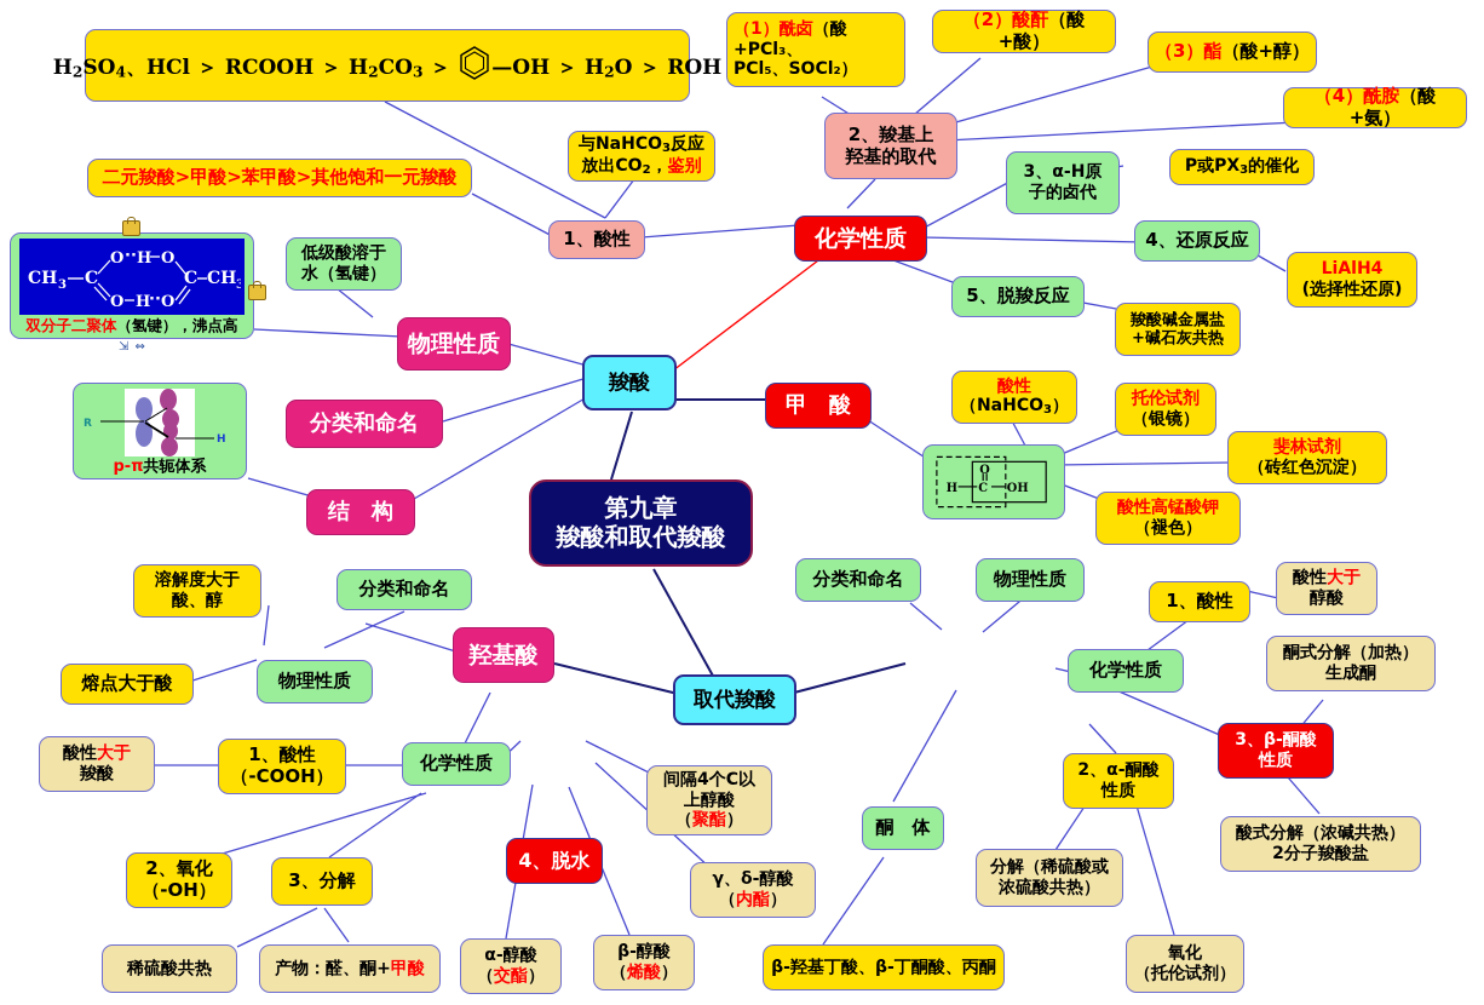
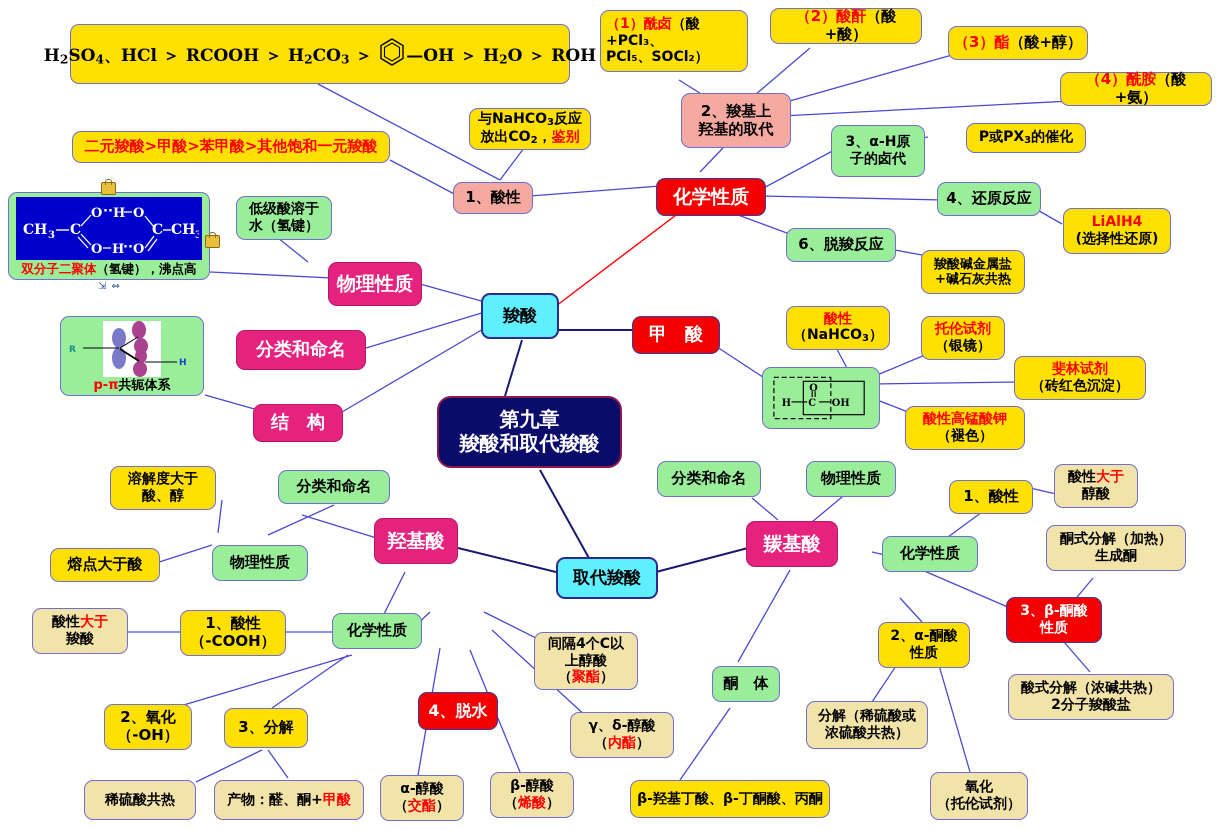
  H2SO4、HCl ＞ RCOOH ＞ H2CO3 ＞ —OH ＞ H2O ＞ ROH
  （1）酰卤（酸+PCl₃、
  PCl₅、SOCl₂）
  （2）酸酐（酸+酸）
  （3）酯（酸+醇）
  （4）酰胺（酸+氨）
  2、羧基上
  羟基的取代
  3、α-H原
  子的卤代
  P或PX3的催化
  4、还原反应
  LiAlH4
  (选择性还原)
- 5、脱羧反应
+ 6、脱羧反应
  羧酸碱金属盐
  +碱石灰共热
  与NaHCO3反应
  放出CO2，鉴别
  二元羧酸>甲酸>苯甲酸>其他饱和一元羧酸
  1、酸性
  化学性质
  CH
  3
  C
  O
  ··
  H
  O
  O
  H
  ··
  O
  C
  CH
  3
  双分子二聚体（氢键），沸点高
  ⇲ ⇔
  低级酸溶于
  水（氢键）
  物理性质
  R
  H
  p-π共轭体系
  分类和命名
  结 构
  羧酸
  甲 酸
  酸性
  （NaHCO3）
  托伦试剂
  （银镜）
  斐林试剂
  （砖红色沉淀）
  酸性高锰酸钾
  （褪色）
  H
  C
  O
  OH
  第九章
  羧酸和取代羧酸
  取代羧酸
  溶解度大于
  酸、醇
  分类和命名
  熔点大于酸
  物理性质
  羟基酸
  酸性大于
  羧酸
  1、酸性
  （-COOH）
  化学性质
  2、氧化
  （-OH）
  3、分解
  稀硫酸共热
  产物：醛、酮+甲酸
  4、脱水
  间隔4个C以
  上醇酸
  （聚酯）
  γ、δ-醇酸
  （内酯）
  α-醇酸
  （交酯）
  β-醇酸
  （烯酸）
  分类和命名
  物理性质
+ 羰基酸
  1、酸性
  酸性大于
  醇酸
  化学性质
  酮式分解（加热）
  生成酮
  3、β-酮酸
  性质
  2、α-酮酸
  性质
  酸式分解（浓碱共热）
  2分子羧酸盐
  分解（稀硫酸或
  浓硫酸共热）
  氧化
  （托伦试剂）
  酮 体
  β-羟基丁酸、β-丁酮酸、丙酮
